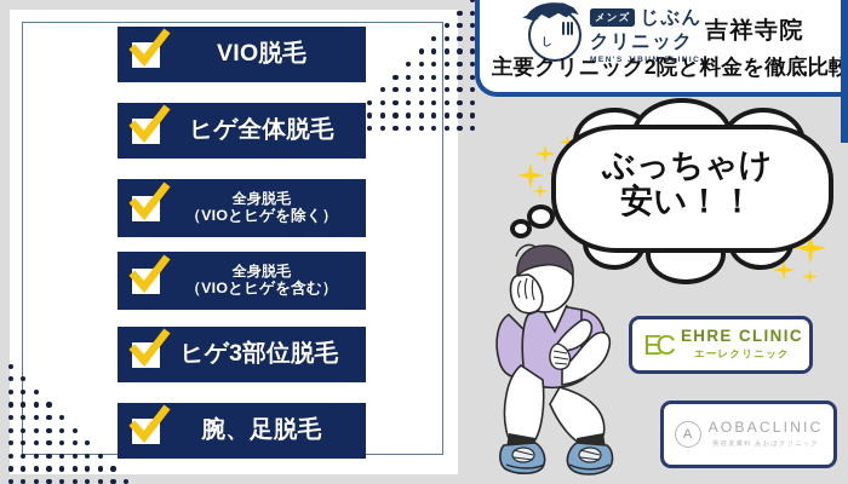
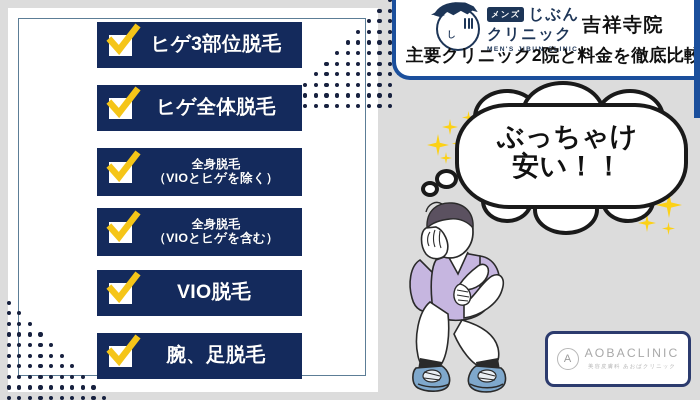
- VIO脱毛
+ ヒゲ3部位脱毛
  ヒゲ全体脱毛
  全身脱毛
  （VIOとヒゲを除く）
  全身脱毛
  （VIOとヒゲを含む）
- ヒゲ3部位脱毛
+ VIO脱毛
  腕、足脱毛
  し
  メンズ
  じぶん
  クリニック
  吉祥寺院
  主要クリニック2院と料金を徹底比
  ぶっちゃけ
  安い！！
- EC
- EHRE CLINIC
- エーレクリニック
  A
  AOBACLINIC
